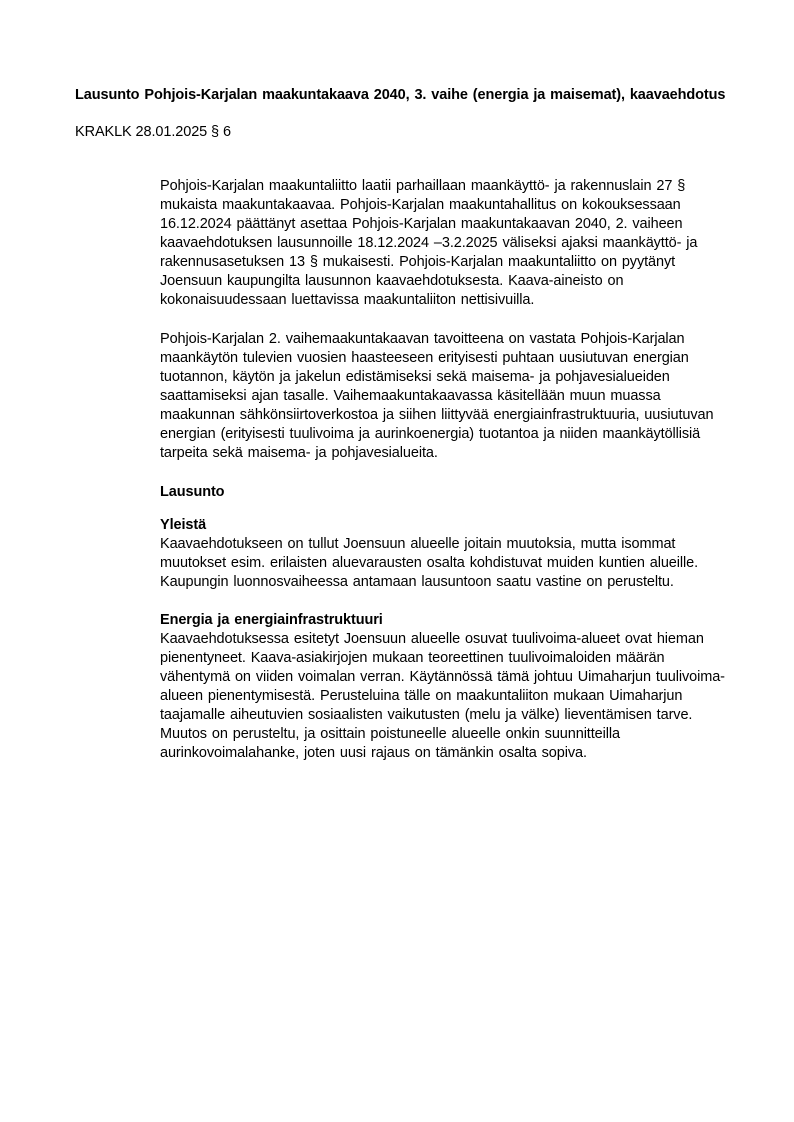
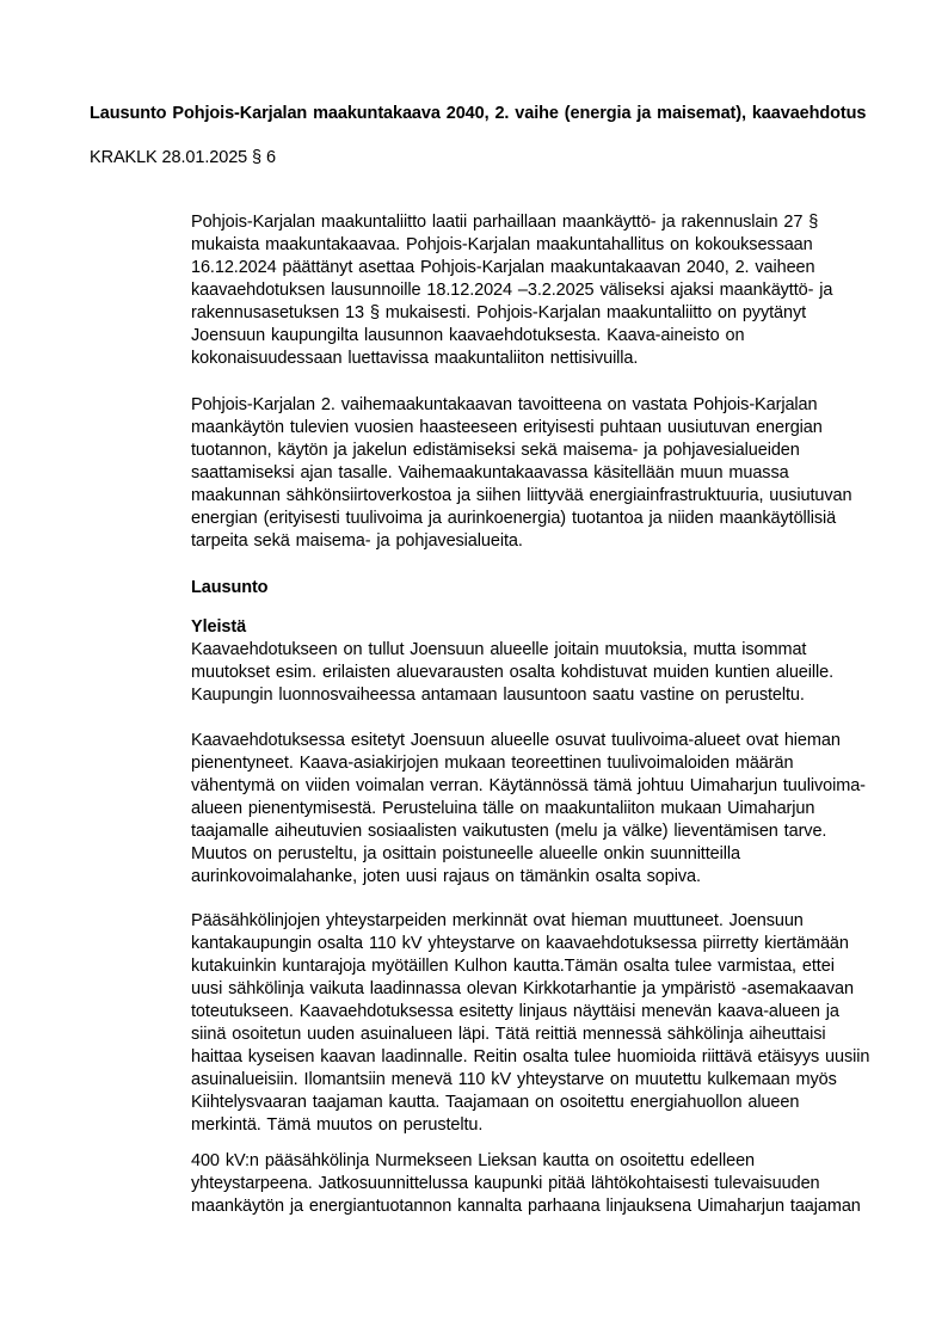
- Lausunto Pohjois-Karjalan maakuntakaava 2040, 3. vaihe (energia ja maisemat), kaavaehdotus
+ Lausunto Pohjois-Karjalan maakuntakaava 2040, 2. vaihe (energia ja maisemat), kaavaehdotus
  KRAKLK 28.01.2025 § 6
  Pohjois-Karjalan maakuntaliitto laatii parhaillaan maankäyttö- ja rakennuslain 27 §
  mukaista maakuntakaavaa. Pohjois-Karjalan maakuntahallitus on kokouksessaan
  16.12.2024 päättänyt asettaa Pohjois-Karjalan maakuntakaavan 2040, 2. vaiheen
  kaavaehdotuksen lausunnoille 18.12.2024 –3.2.2025 väliseksi ajaksi maankäyttö- ja
  rakennusasetuksen 13 § mukaisesti. Pohjois-Karjalan maakuntaliitto on pyytänyt
  Joensuun kaupungilta lausunnon kaavaehdotuksesta. Kaava-aineisto on
  kokonaisuudessaan luettavissa maakuntaliiton nettisivuilla.
  Pohjois-Karjalan 2. vaihemaakuntakaavan tavoitteena on vastata Pohjois-Karjalan
  maankäytön tulevien vuosien haasteeseen erityisesti puhtaan uusiutuvan energian
  tuotannon, käytön ja jakelun edistämiseksi sekä maisema- ja pohjavesialueiden
  saattamiseksi ajan tasalle. Vaihemaakuntakaavassa käsitellään muun muassa
  maakunnan sähkönsiirtoverkostoa ja siihen liittyvää energiainfrastruktuuria, uusiutuvan
  energian (erityisesti tuulivoima ja aurinkoenergia) tuotantoa ja niiden maankäytöllisiä
  tarpeita sekä maisema- ja pohjavesialueita.
  Lausunto
  Yleistä
  Kaavaehdotukseen on tullut Joensuun alueelle joitain muutoksia, mutta isommat
  muutokset esim. erilaisten aluevarausten osalta kohdistuvat muiden kuntien alueille.
  Kaupungin luonnosvaiheessa antamaan lausuntoon saatu vastine on perusteltu.
- Energia ja energiainfrastruktuuri
  Kaavaehdotuksessa esitetyt Joensuun alueelle osuvat tuulivoima-alueet ovat hieman
  pienentyneet. Kaava-asiakirjojen mukaan teoreettinen tuulivoimaloiden määrän
  vähentymä on viiden voimalan verran. Käytännössä tämä johtuu Uimaharjun tuulivoima-
  alueen pienentymisestä. Perusteluina tälle on maakuntaliiton mukaan Uimaharjun
  taajamalle aiheutuvien sosiaalisten vaikutusten (melu ja välke) lieventämisen tarve.
  Muutos on perusteltu, ja osittain poistuneelle alueelle onkin suunnitteilla
  aurinkovoimalahanke, joten uusi rajaus on tämänkin osalta sopiva.
+ Pääsähkölinjojen yhteystarpeiden merkinnät ovat hieman muuttuneet. Joensuun
+ kantakaupungin osalta 110 kV yhteystarve on kaavaehdotuksessa piirretty kiertämään
+ kutakuinkin kuntarajoja myötäillen Kulhon kautta.Tämän osalta tulee varmistaa, ettei
+ uusi sähkölinja vaikuta laadinnassa olevan Kirkkotarhantie ja ympäristö -asemakaavan
+ toteutukseen. Kaavaehdotuksessa esitetty linjaus näyttäisi menevän kaava-alueen ja
+ siinä osoitetun uuden asuinalueen läpi. Tätä reittiä mennessä sähkölinja aiheuttaisi
+ haittaa kyseisen kaavan laadinnalle. Reitin osalta tulee huomioida riittävä etäisyys uusiin
+ asuinalueisiin. Ilomantsiin menevä 110 kV yhteystarve on muutettu kulkemaan myös
+ Kiihtelysvaaran taajaman kautta. Taajamaan on osoitettu energiahuollon alueen
+ merkintä. Tämä muutos on perusteltu.
+ 400 kV:n pääsähkölinja Nurmekseen Lieksan kautta on osoitettu edelleen
+ yhteystarpeena. Jatkosuunnittelussa kaupunki pitää lähtökohtaisesti tulevaisuuden
+ maankäytön ja energiantuotannon kannalta parhaana linjauksena Uimaharjun taajaman
